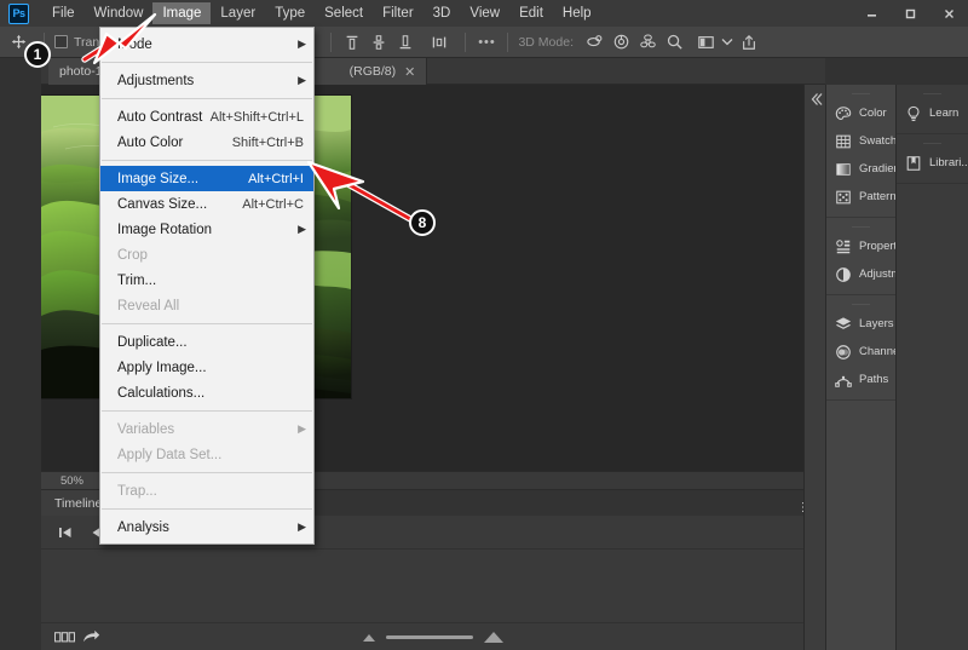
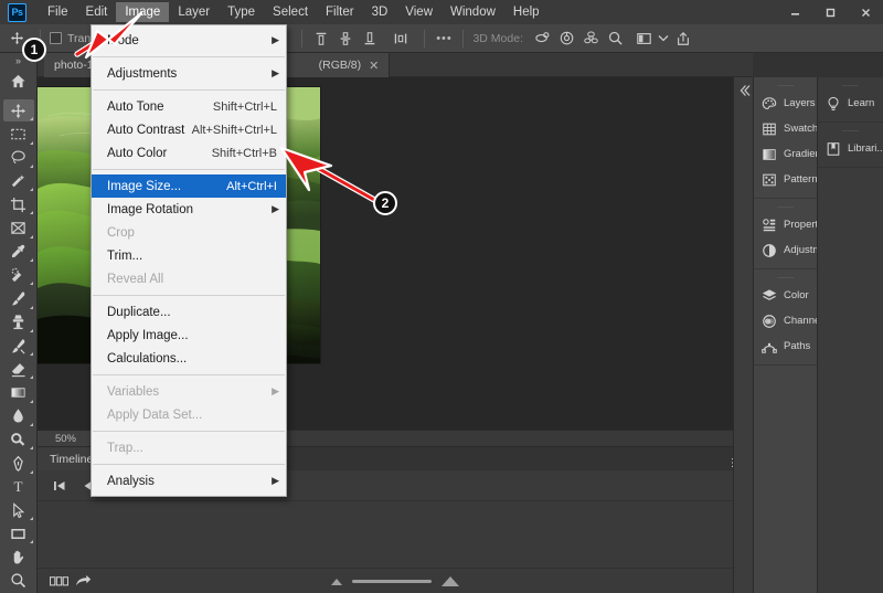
  Ps
  File
- Window
+ Edit
  Image
  Layer
  Type
  Select
  Filter
  3D
  View
- Edit
+ Window
  Help
  •••
  3D Mode:
+ »
+ T
  photo-
  (RGB/8)
  ✕
  50%
  Timelin
- Color
+ Layers
  Swatch
  Pattern
- Layers
+ Color
  Paths
  Learn
  Librari..
  ode
  ▶
  Adjustments
  ▶
+ Auto Tone
+ Shift+Ctrl+L
  Auto Contrast
  Alt+Shift+Ctrl+L
  Auto Color
  Shift+Ctrl+B
  Image Size...
  Alt+Ctrl+I
- Canvas Size...
- Alt+Ctrl+C
  Image Rotation
  ▶
  Crop
  Trim...
  Reveal All
  Duplicate...
  Apply Image...
  Calculations...
  Variables
  ▶
  Apply Data Set...
  Trap...
  Analysis
  ▶
  1
- 8
+ 2
